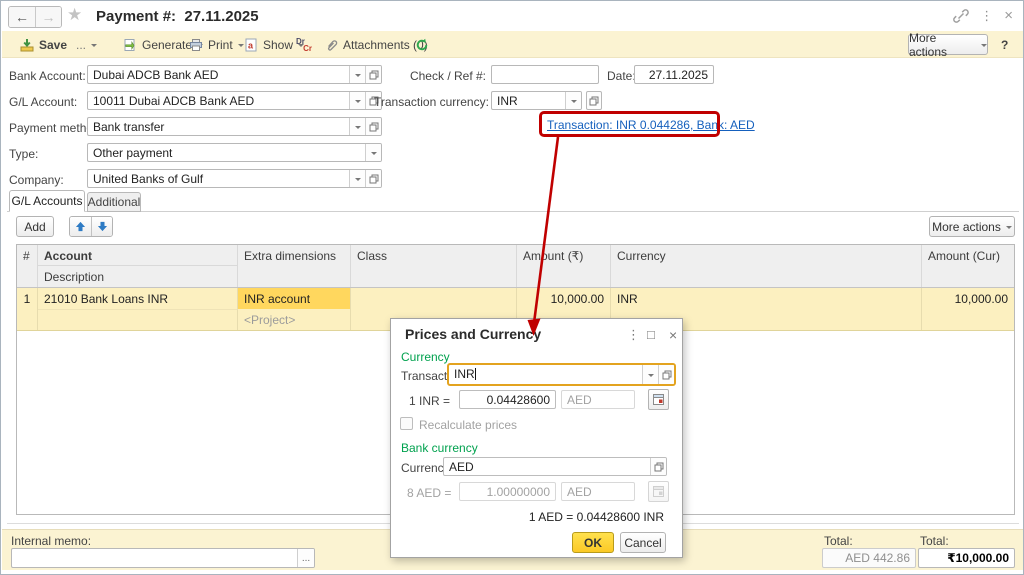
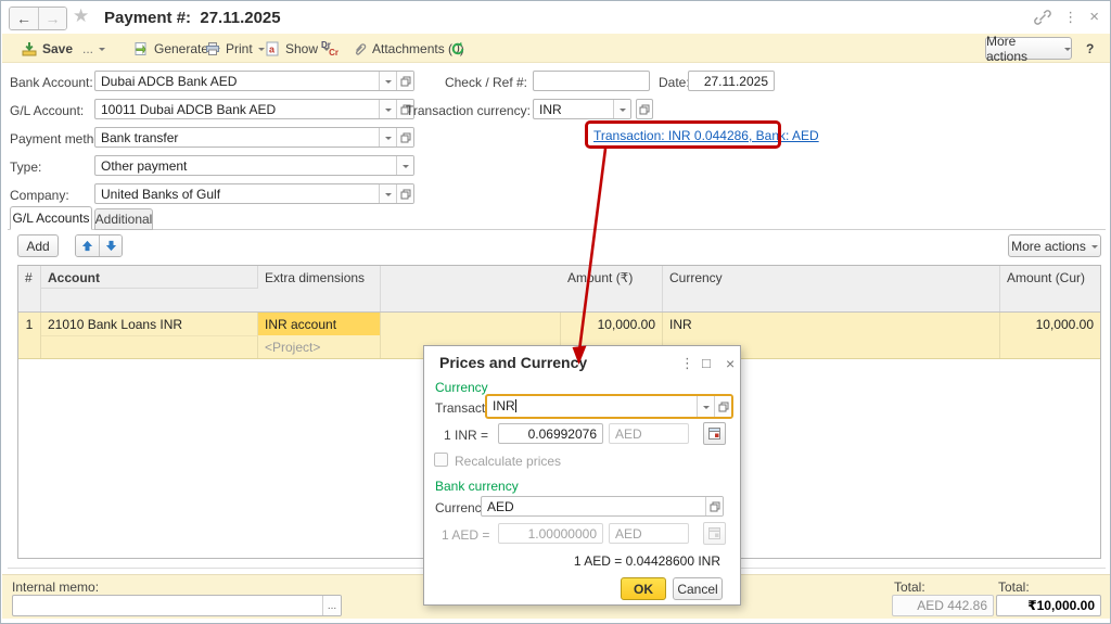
  ←
  →
  ★
  Payment #: 27.11.2025
  ⋮
  ×
  Save
  ...
  Generate
  Print
  a
  Show
  Dr
  Cr
  Attachments (0
  More actions
  ?
  Bank Account:
  Dubai ADCB Bank AED
  G/L Account:
  10011 Dubai ADCB Bank AED
  Payment meth
  Bank transfer
  Type:
  Other payment
  Company:
  United Banks of Gulf
  Check / Ref #:
  Date
  27.11.2025
  Transaction currency:
  INR
  Transaction: INR 0.044286, Bank: AED
  G/L Accounts
  Additional
  Add
  More actions
  #
  Account
- Description
  Extra dimensions
- Class
  Amount (₹)
  Currency
  Amount (Cur)
  1
  21010 Bank Loans INR
  INR account
  <Project>
  10,000.00
  INR
  10,000.00
  Internal memo:
  ...
  Total:
  AED 442.86
  Total:
  ₹10,000.00
  Prices and Currency
  ⋮
  □
  ×
  Currency
  INR
  1 INR =
- 0.04428600
+ 0.06992076
  AED
  Recalculate prices
  Bank currency
  Currenc
  AED
- 8 AED =
+ 1 AED =
  1.00000000
  AED
  1 AED = 0.04428600 INR
  OK
  Cancel
